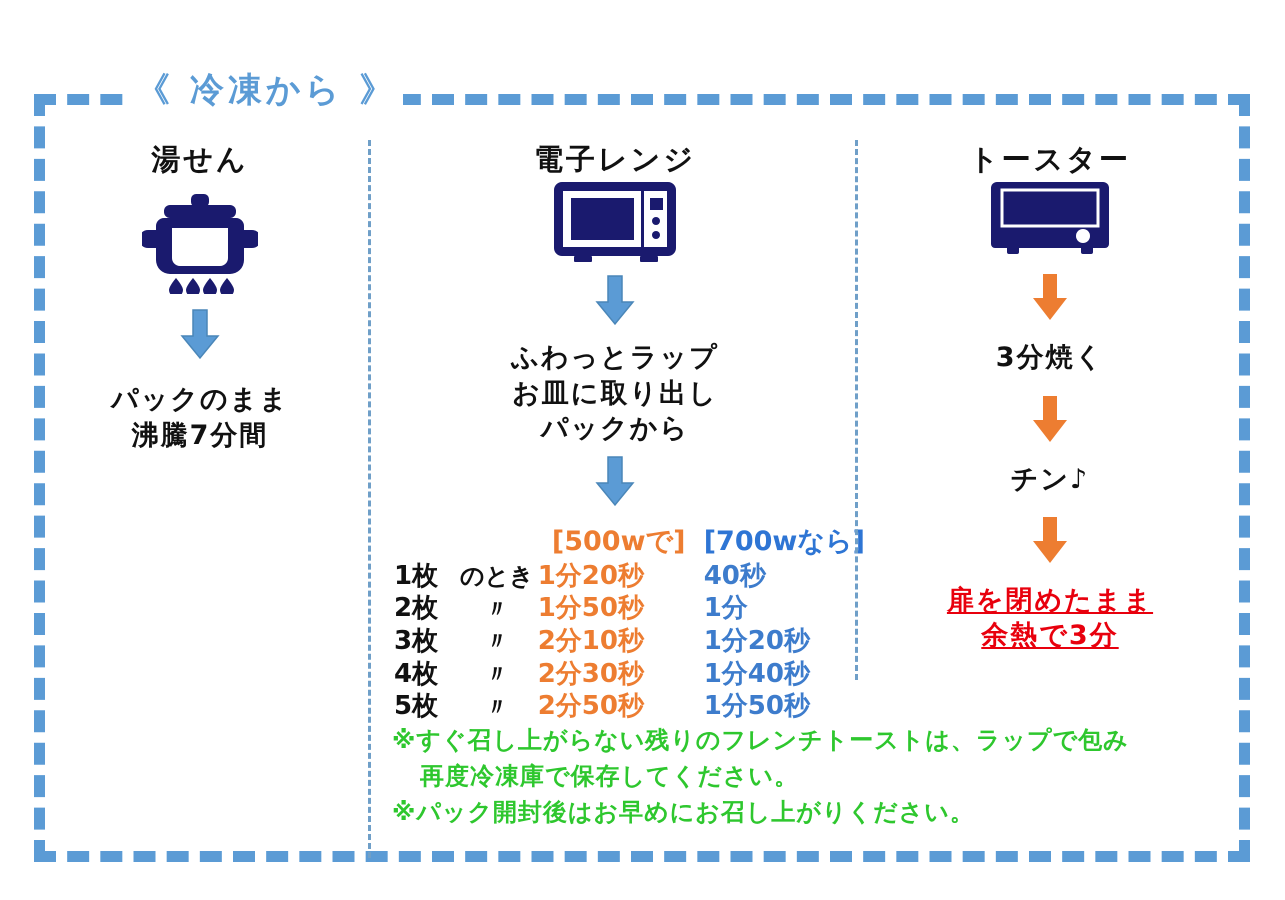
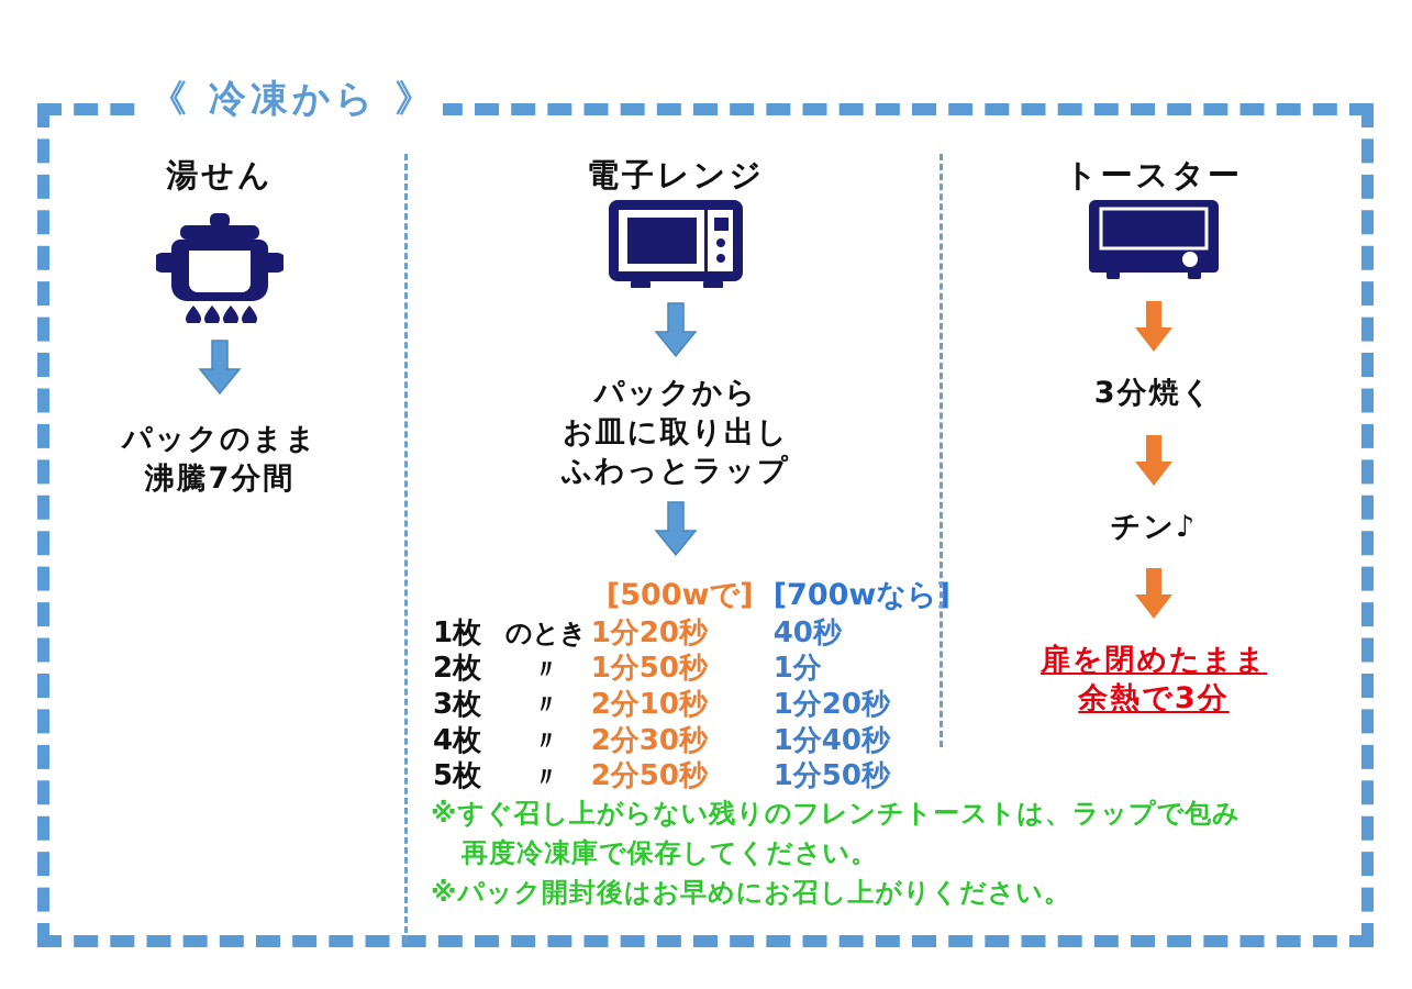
  《 冷凍から 》
  湯せん
  パックのまま
  沸騰7分間
  電子レンジ
- ふわっとラップ
+ パックから
  お皿に取り出し
- パックから
+ ふわっとラップ
  		[500wで]	[700wなら]
  1枚	のとき	1分20秒	40秒
  2枚	〃	1分50秒	1分
  3枚	〃	2分10秒	1分20秒
  4枚	〃	2分30秒	1分40秒
  5枚	〃	2分50秒	1分50秒
  トースター
  3分焼く
  チン♪
  扉を閉めたまま
  余熱で3分
  ※すぐ召し上がらない残りのフレンチトーストは、ラップで包み
  再度冷凍庫で保存してください。
  ※パック開封後はお早めにお召し上がりください。
